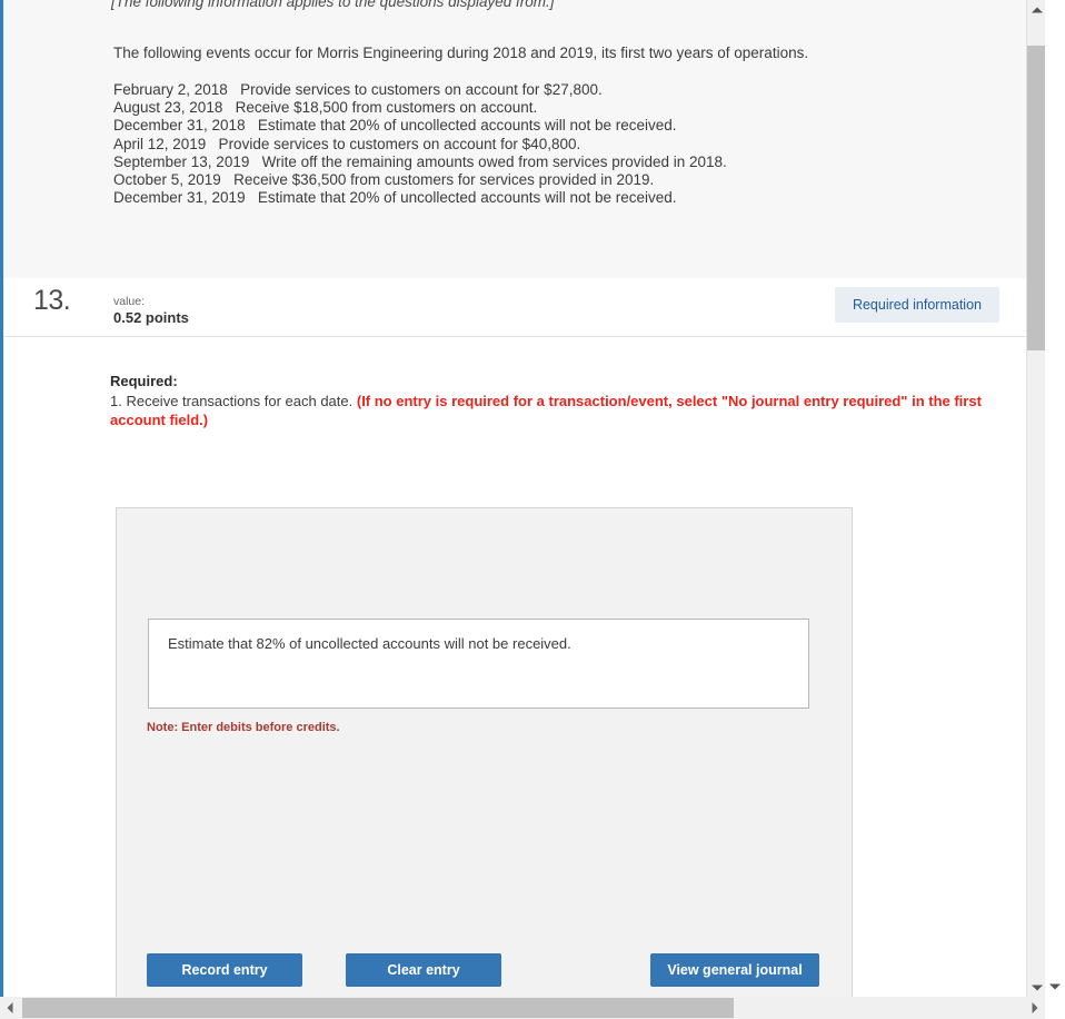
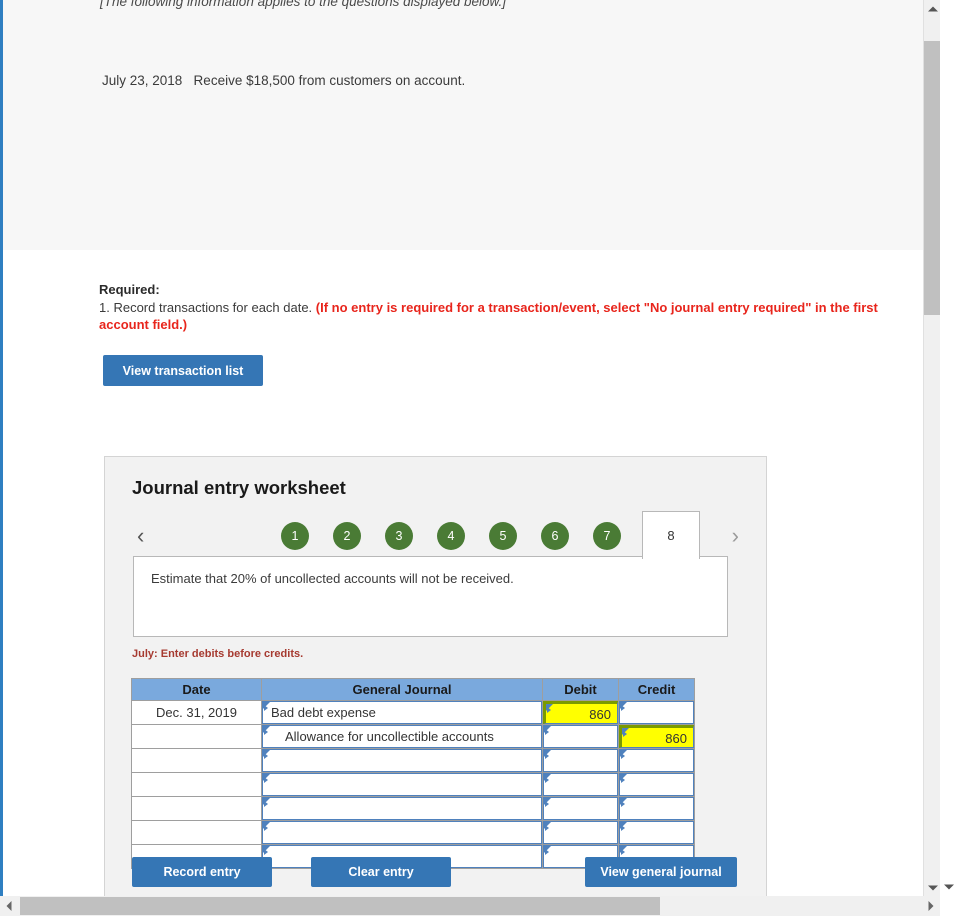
- [The following information applies to the questions displayed from.]
+ [The following information applies to the questions displayed below.]
- The following events occur for Morris Engineering during 2018 and 2019, its first two years of operations.
- February 2, 2018 Provide services to customers on account for $27,800.
- August 23, 2018 Receive $18,500 from customers on account.
+ July 23, 2018 Receive $18,500 from customers on account.
- December 31, 2018 Estimate that 20% of uncollected accounts will not be received.
- April 12, 2019 Provide services to customers on account for $40,800.
- September 13, 2019 Write off the remaining amounts owed from services provided in 2018.
- October 5, 2019 Receive $36,500 from customers for services provided in 2019.
- December 31, 2019 Estimate that 20% of uncollected accounts will not be received.
- 13.
- value:
- 0.52 points
- Required information
  Required:
- 1. Receive transactions for each date. (If no entry is required for a transaction/event, select "No journal entry required" in the first account field.)
+ 1. Record transactions for each date. (If no entry is required for a transaction/event, select "No journal entry required" in the first account field.)
+ View transaction list
+ Journal entry worksheet
+ ‹
+ 1
+ 2
+ 3
+ 4
+ 5
+ 6
+ 7
+ 8
+ ›
- Estimate that 82% of uncollected accounts will not be received.
+ Estimate that 20% of uncollected accounts will not be received.
- Note: Enter debits before credits.
+ July: Enter debits before credits.
+ Date	General Journal	Debit	Credit
+ Dec. 31, 2019	Bad debt expense	860
+ 	Allowance for uncollectible accounts		860
  Record entry
  Clear entry
  View general journal
